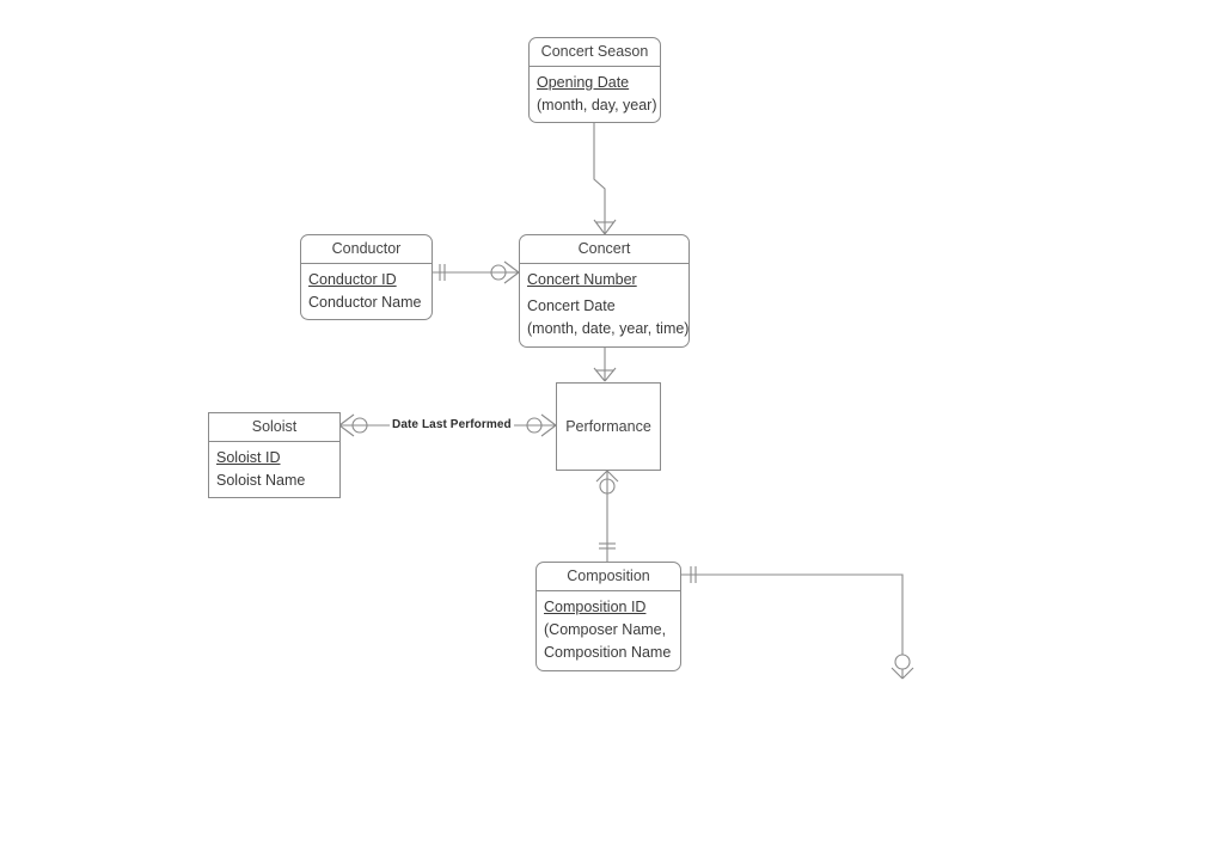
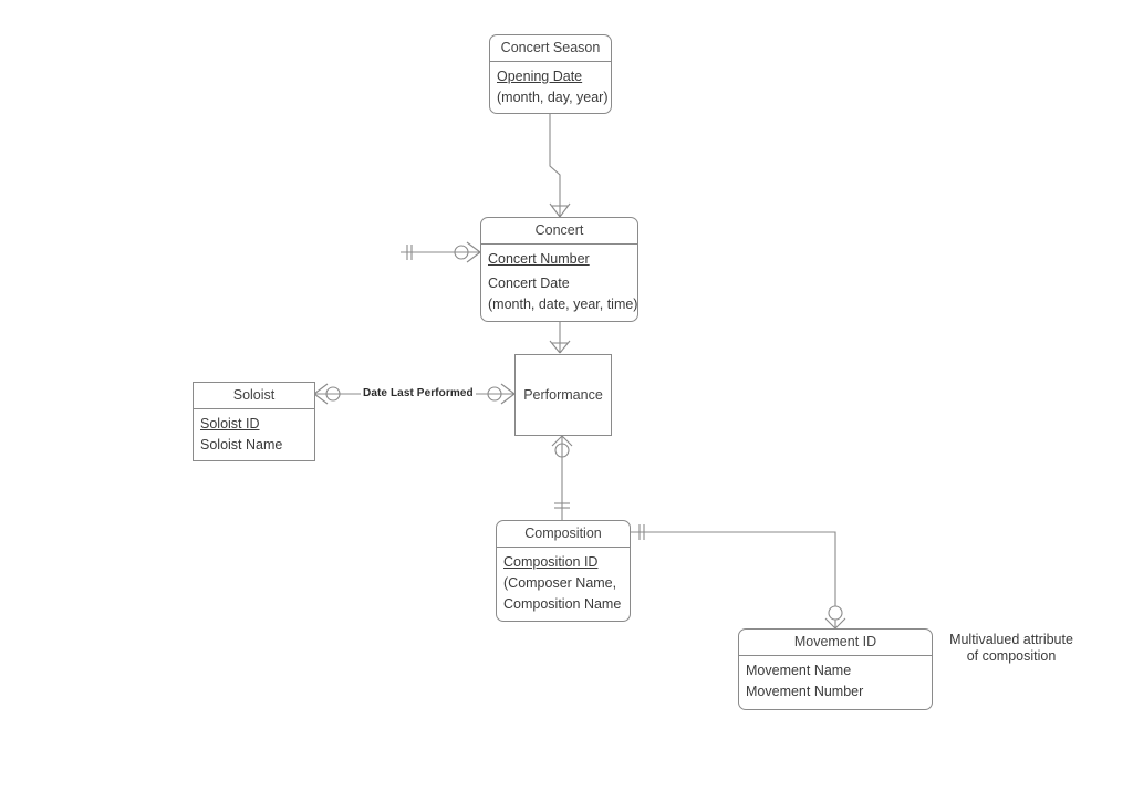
  Concert Season
  Opening Date
  (month, day, year)
- Conductor
- Conductor ID
- Conductor Name
  Concert
  Concert Number
  Concert Date
  (month, date, year, time)
  Soloist
  Soloist ID
  Soloist Name
  Performance
  Composition
  Composition ID
  (Composer Name,
  Composition Name
+ Movement ID
+ Movement Name
+ Movement Number
  Date Last Performed
+ Multivalued attribute
+ of composition
